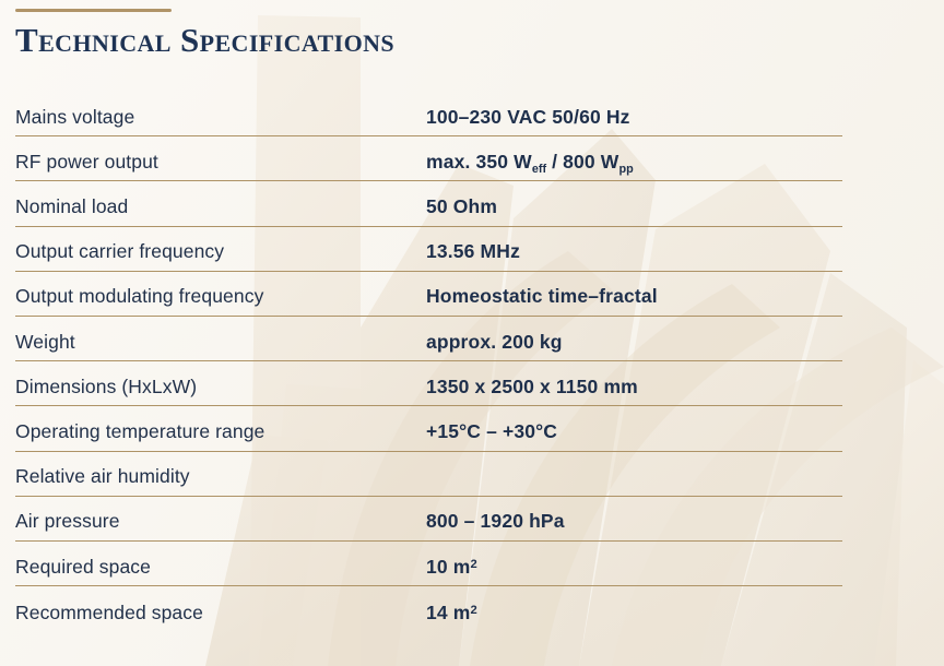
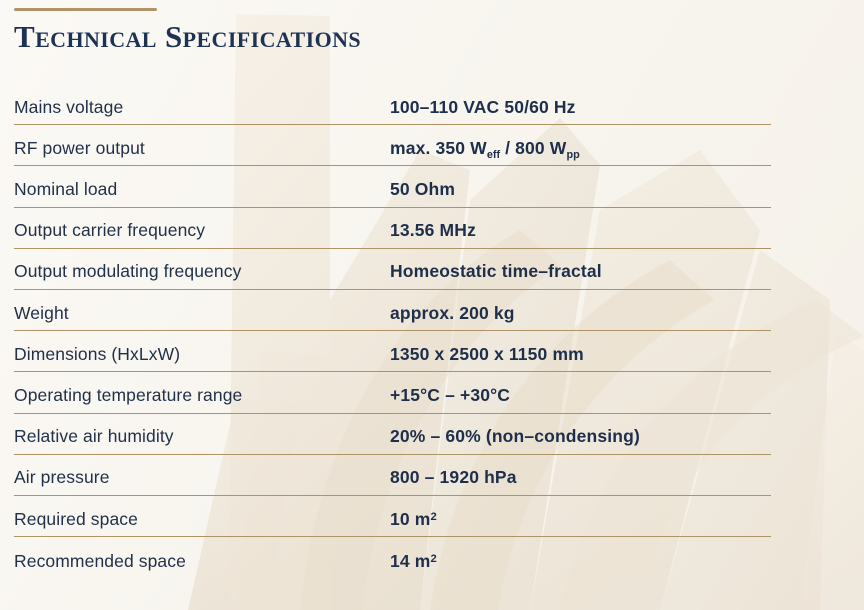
  Technical Specifications
  Mains voltage
- 100–230 VAC 50/60 Hz
+ 100–110 VAC 50/60 Hz
  RF power output
  max. 350 Weff / 800 Wpp
  Nominal load
  50 Ohm
  Output carrier frequency
  13.56 MHz
  Output modulating frequency
  Homeostatic time–fractal
  Weight
  approx. 200 kg
  Dimensions (HxLxW)
  1350 x 2500 x 1150 mm
  Operating temperature range
  +15°C – +30°C
  Relative air humidity
+ 20% – 60% (non–condensing)
  Air pressure
  800 – 1920 hPa
  Required space
  10 m2
  Recommended space
  14 m2
